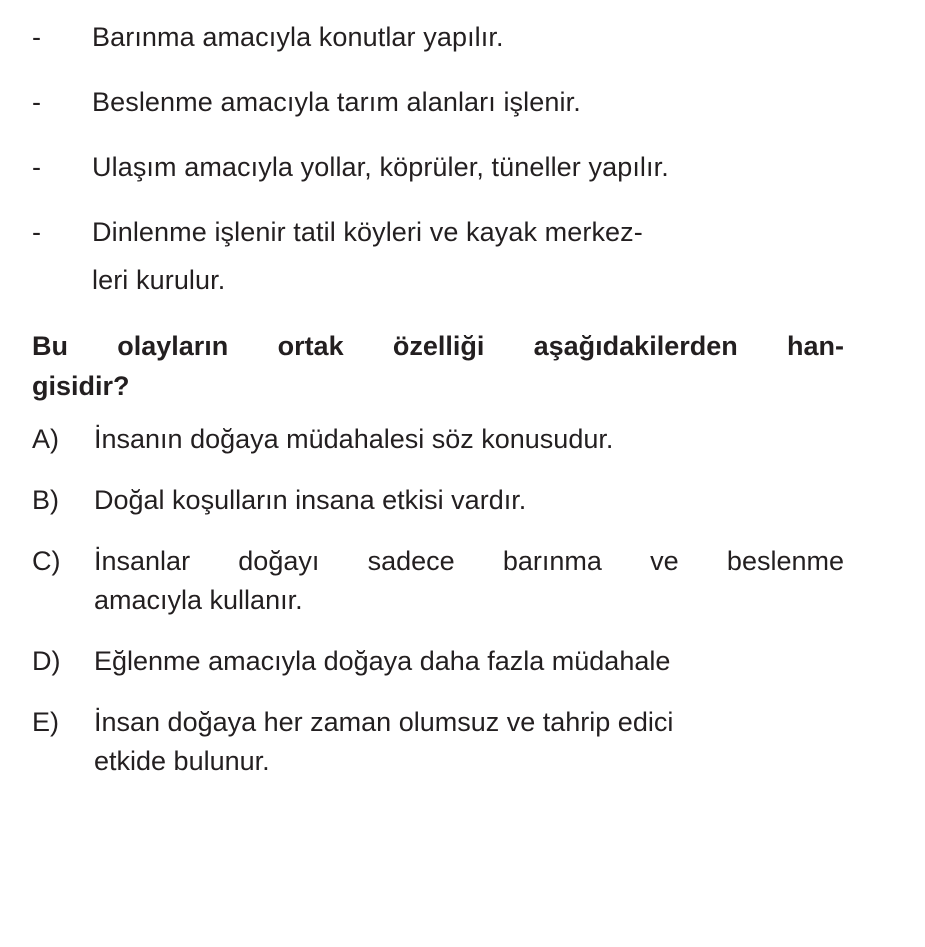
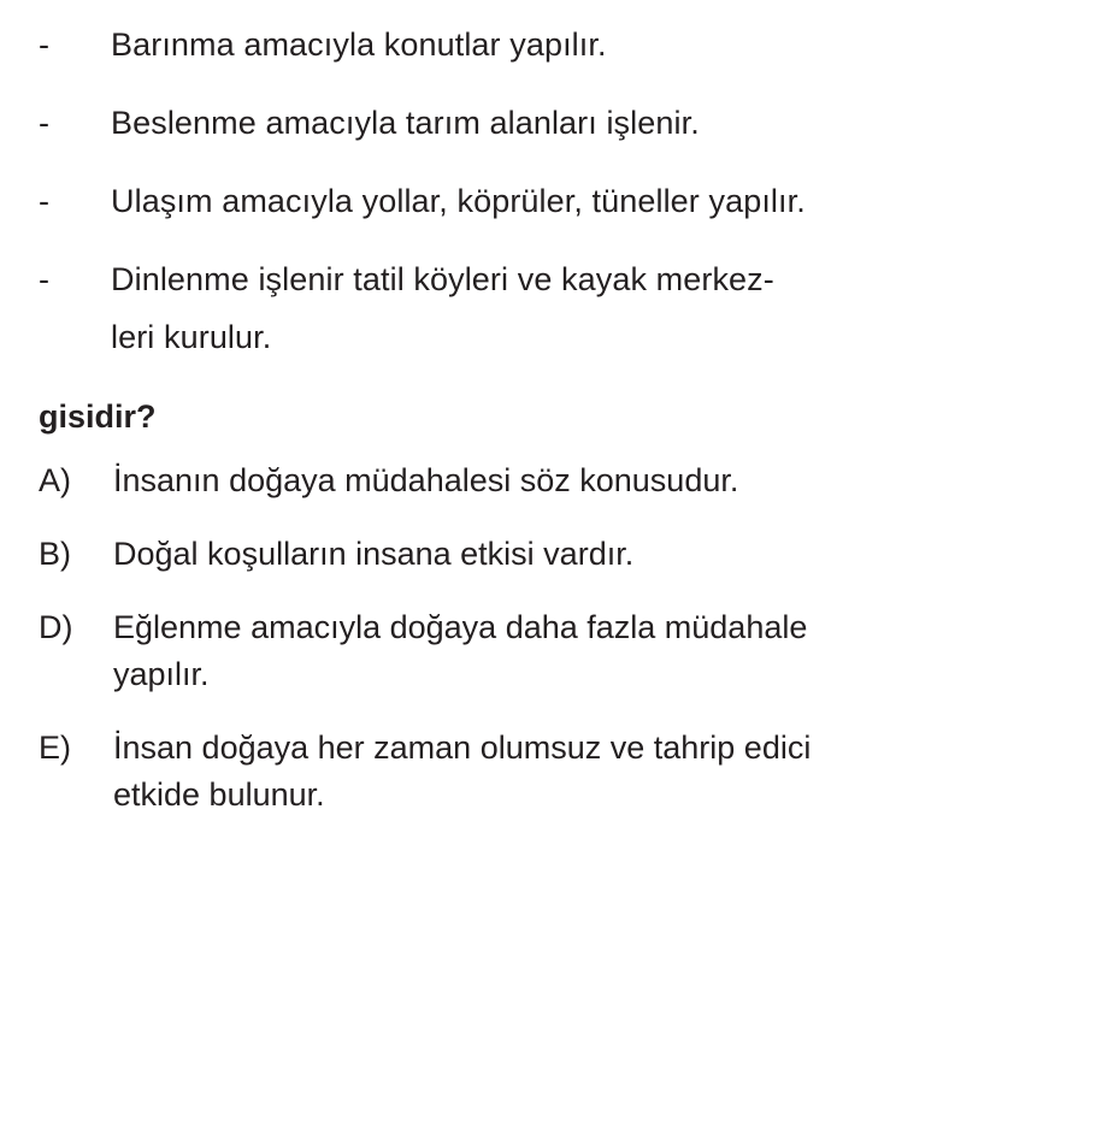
  -
  Barınma amacıyla konutlar yapılır.
  -
  Beslenme amacıyla tarım alanları işlenir.
  -
  Ulaşım amacıyla yollar, köprüler, tüneller yapılır.
  -
  Dinlenme işlenir tatil köyleri ve kayak merkez-
  leri kurulur.
- Bu olayların ortak özelliği aşağıdakilerden han-
  gisidir?
  A)
  İnsanın doğaya müdahalesi söz konusudur.
  B)
  Doğal koşulların insana etkisi vardır.
- C)
- İnsanlar doğayı sadece barınma ve beslenme
- amacıyla kullanır.
  D)
  Eğlenme amacıyla doğaya daha fazla müdahale
+ yapılır.
  E)
  İnsan doğaya her zaman olumsuz ve tahrip edici
  etkide bulunur.
